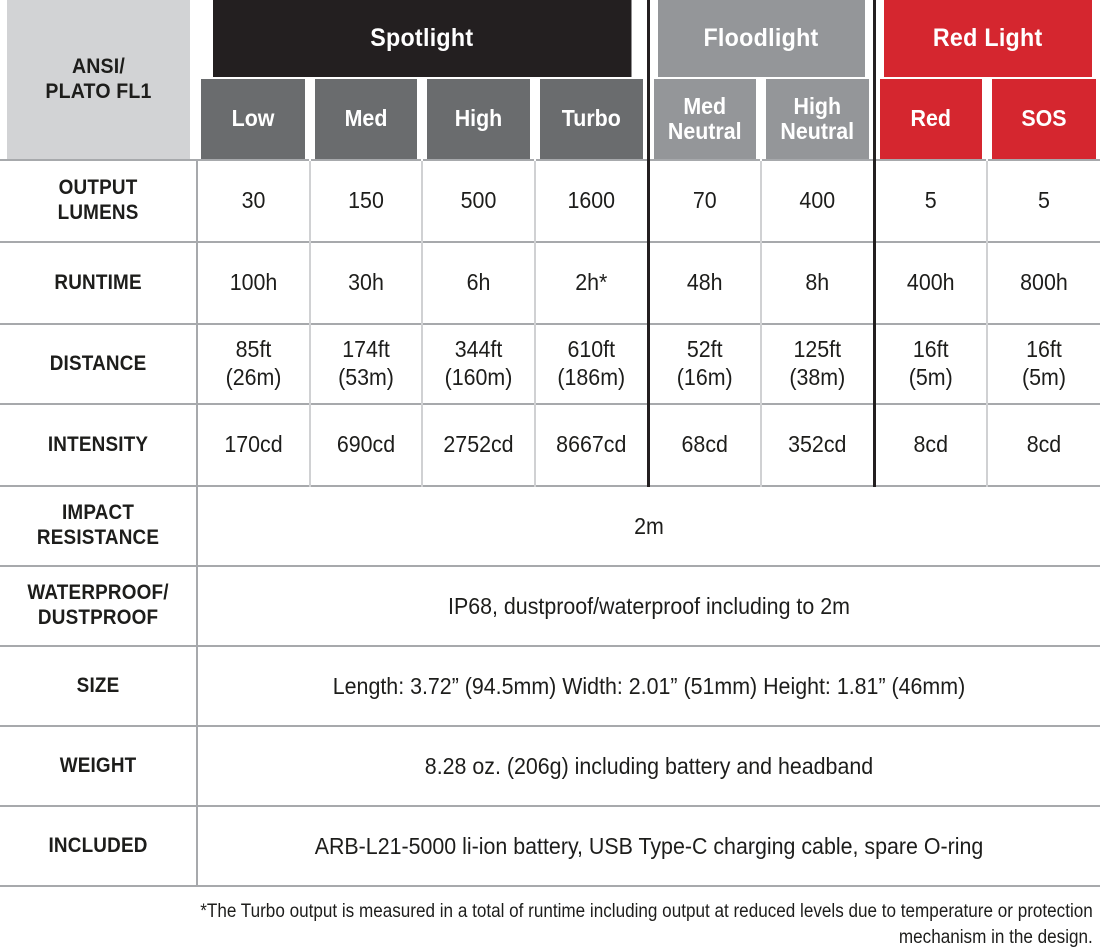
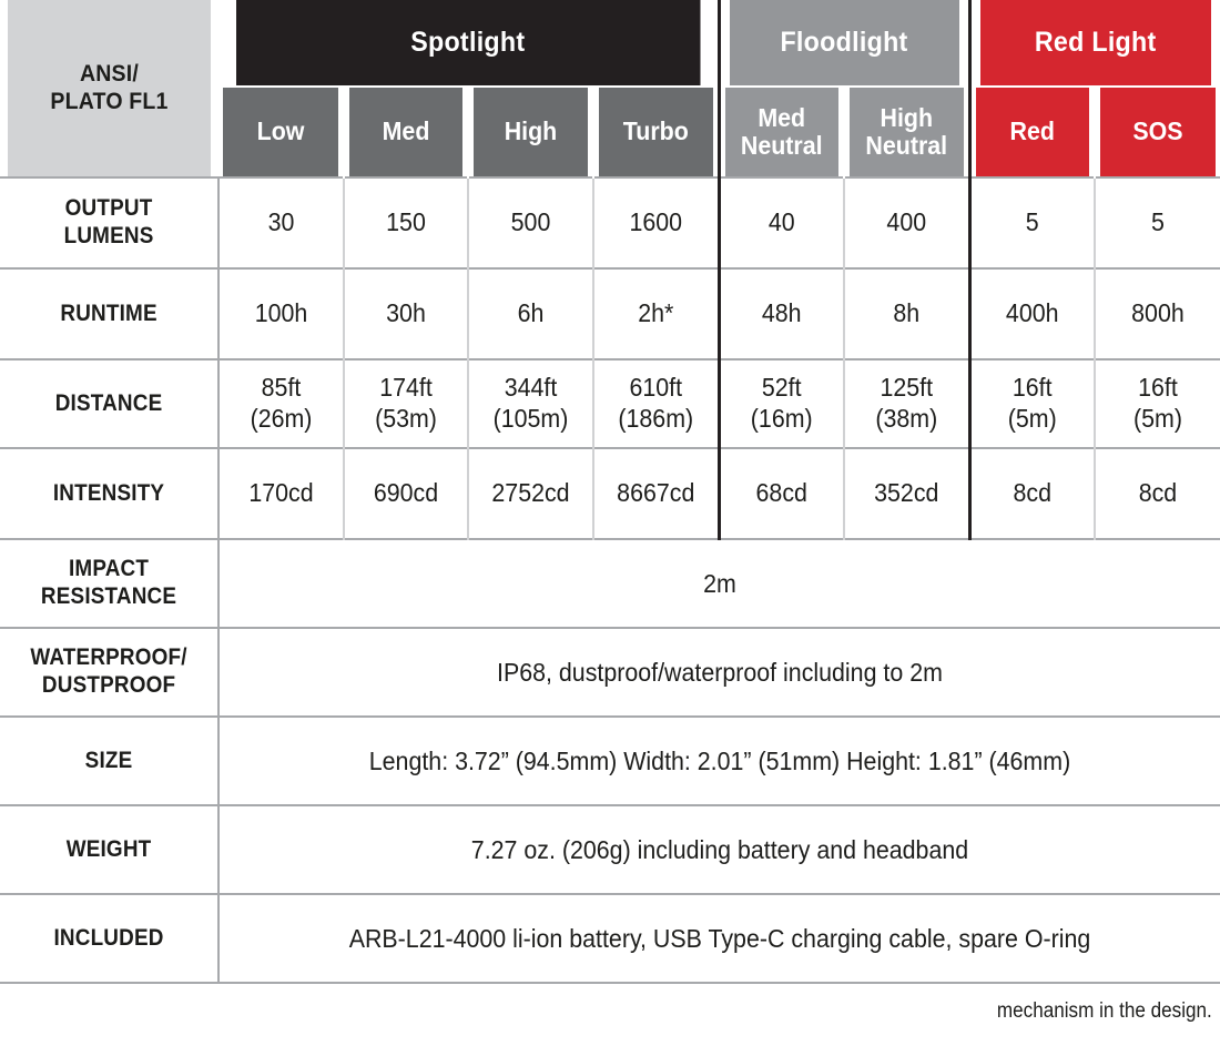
  ANSI/ PLATO FL1	Spotlight	Floodlight	Red Light
  Low	Med	High	Turbo	Med Neutral	High Neutral	Red	SOS
- OUTPUT LUMENS	30	150	500	1600	70	400	5	5
+ OUTPUT LUMENS	30	150	500	1600	40	400	5	5
  RUNTIME	100h	30h	6h	2h*	48h	8h	400h	800h
- DISTANCE	85ft (26m)	174ft (53m)	344ft (160m)	610ft (186m)	52ft (16m)	125ft (38m)	16ft (5m)	16ft (5m)
+ DISTANCE	85ft (26m)	174ft (53m)	344ft (105m)	610ft (186m)	52ft (16m)	125ft (38m)	16ft (5m)	16ft (5m)
  INTENSITY	170cd	690cd	2752cd	8667cd	68cd	352cd	8cd	8cd
  IMPACT RESISTANCE	2m
  WATERPROOF/ DUSTPROOF	IP68, dustproof/waterproof including to 2m
  SIZE	Length: 3.72” (94.5mm) Width: 2.01” (51mm) Height: 1.81” (46mm)
- WEIGHT	8.28 oz. (206g) including battery and headband
+ WEIGHT	7.27 oz. (206g) including battery and headband
- INCLUDED	ARB-L21-5000 li-ion battery, USB Type-C charging cable, spare O-ring
+ INCLUDED	ARB-L21-4000 li-ion battery, USB Type-C charging cable, spare O-ring
- *The Turbo output is measured in a total of runtime including output at reduced levels due to temperature or protection
  mechanism in the design.
